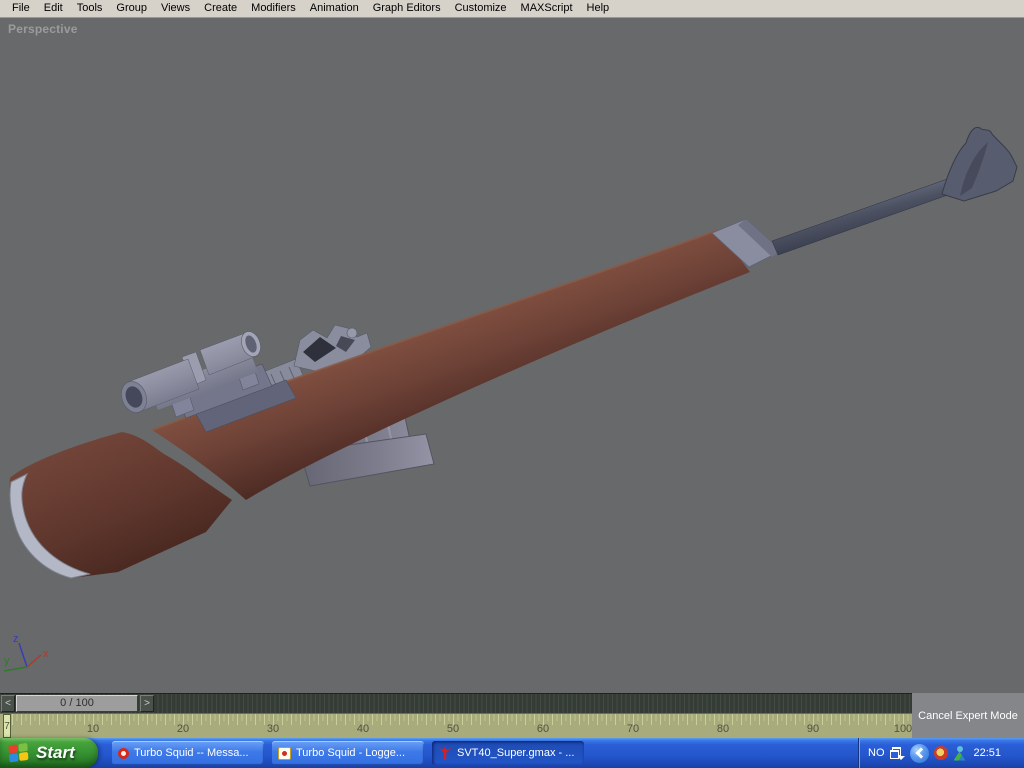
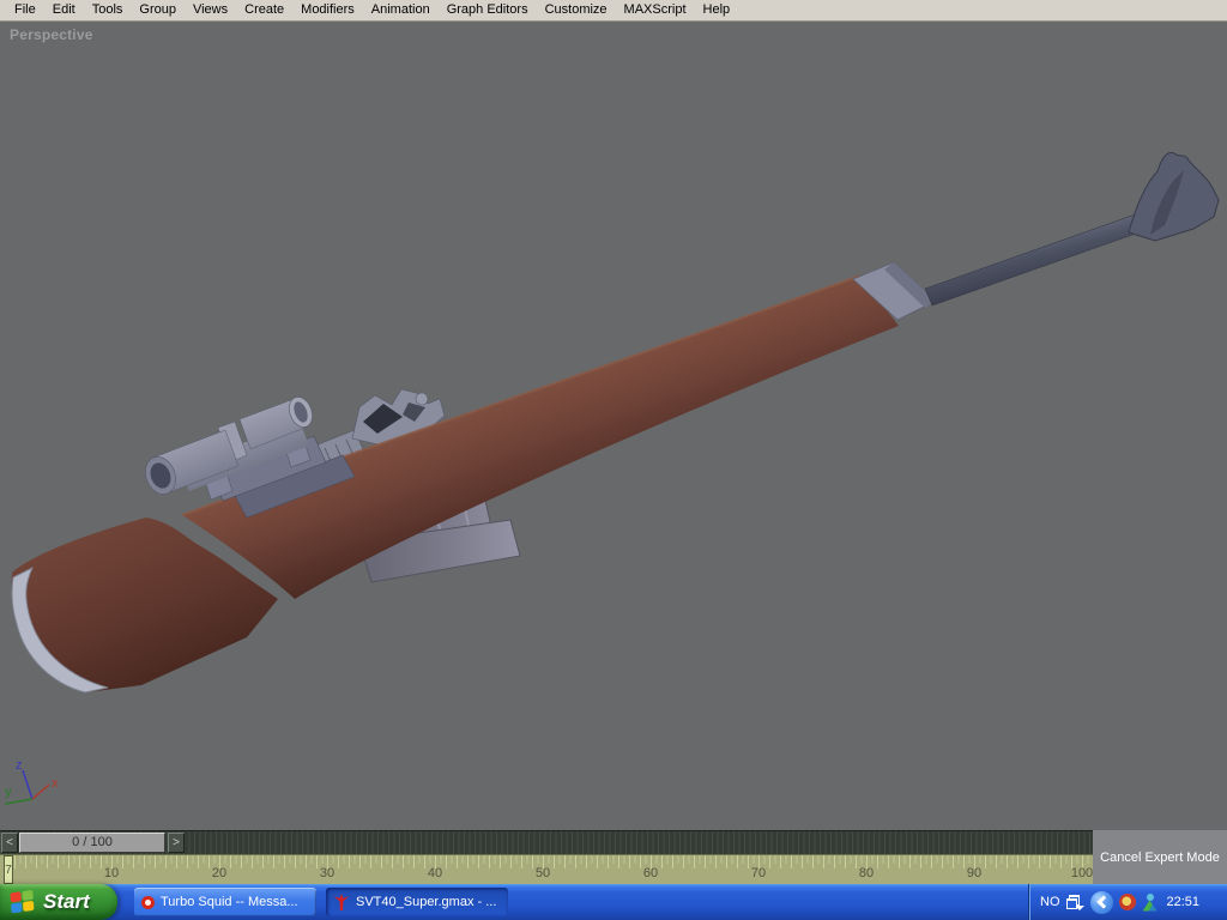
  File
  Edit
  Tools
  Group
  Views
  Create
  Modifiers
  Animation
  Graph Editors
  Customize
  MAXScript
  Help
  Perspective
  z
  x
  y
  <
  0 / 100
  >
  7
  10
  20
  30
  40
  50
  60
  70
  80
  90
  100
  Cancel Expert Mode
  Start
  Turbo Squid -- Messa...
- Turbo Squid - Logge...
  SVT40_Super.gmax - ...
  NO
  22:51
